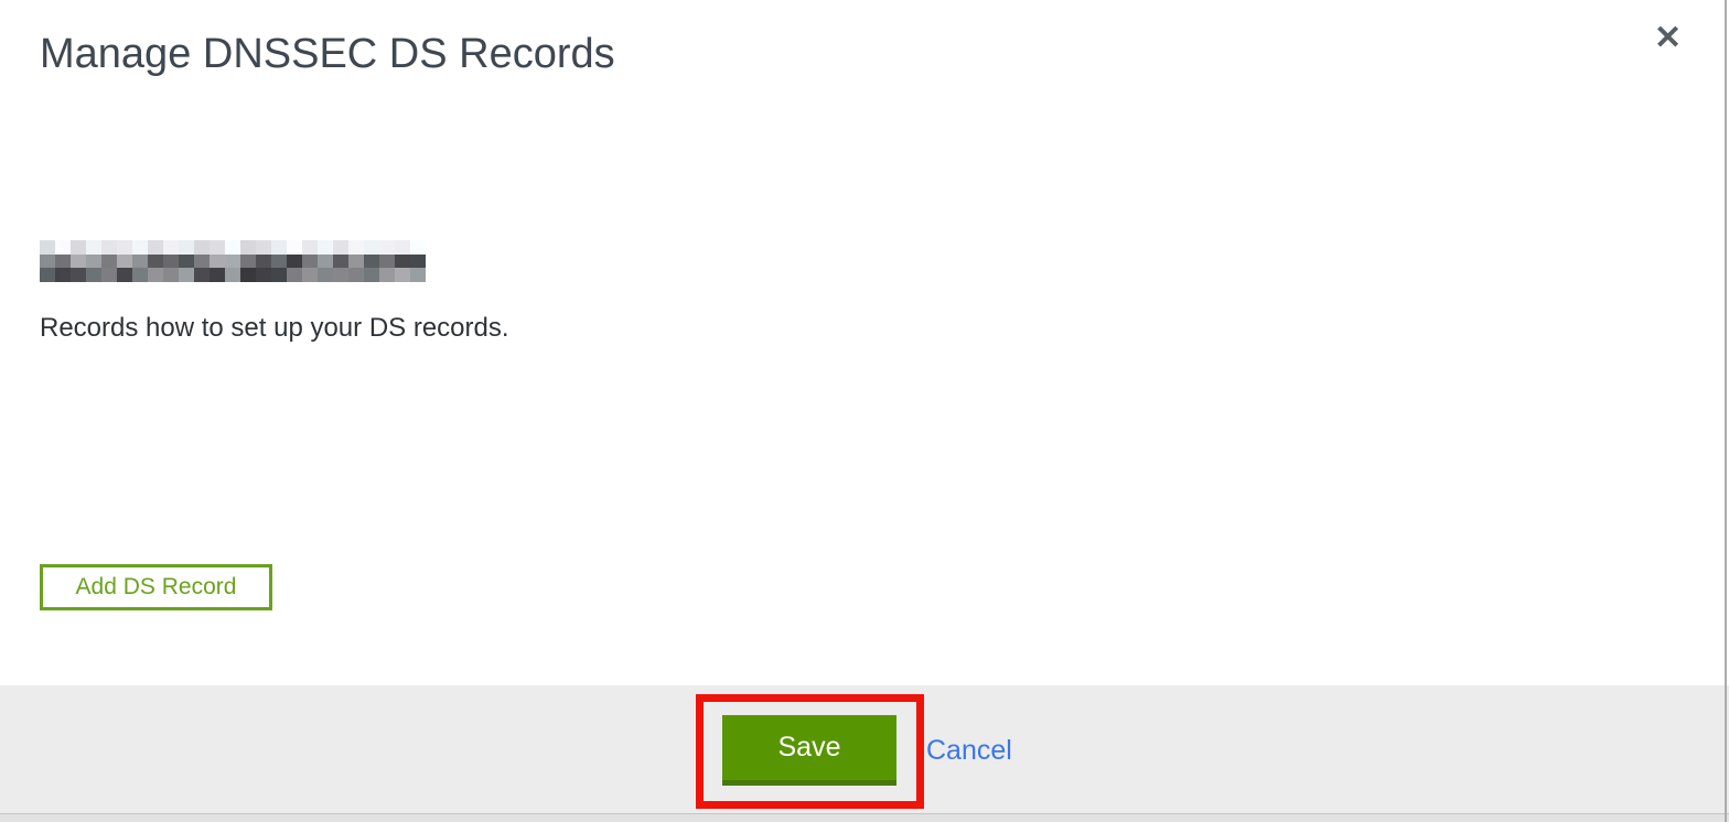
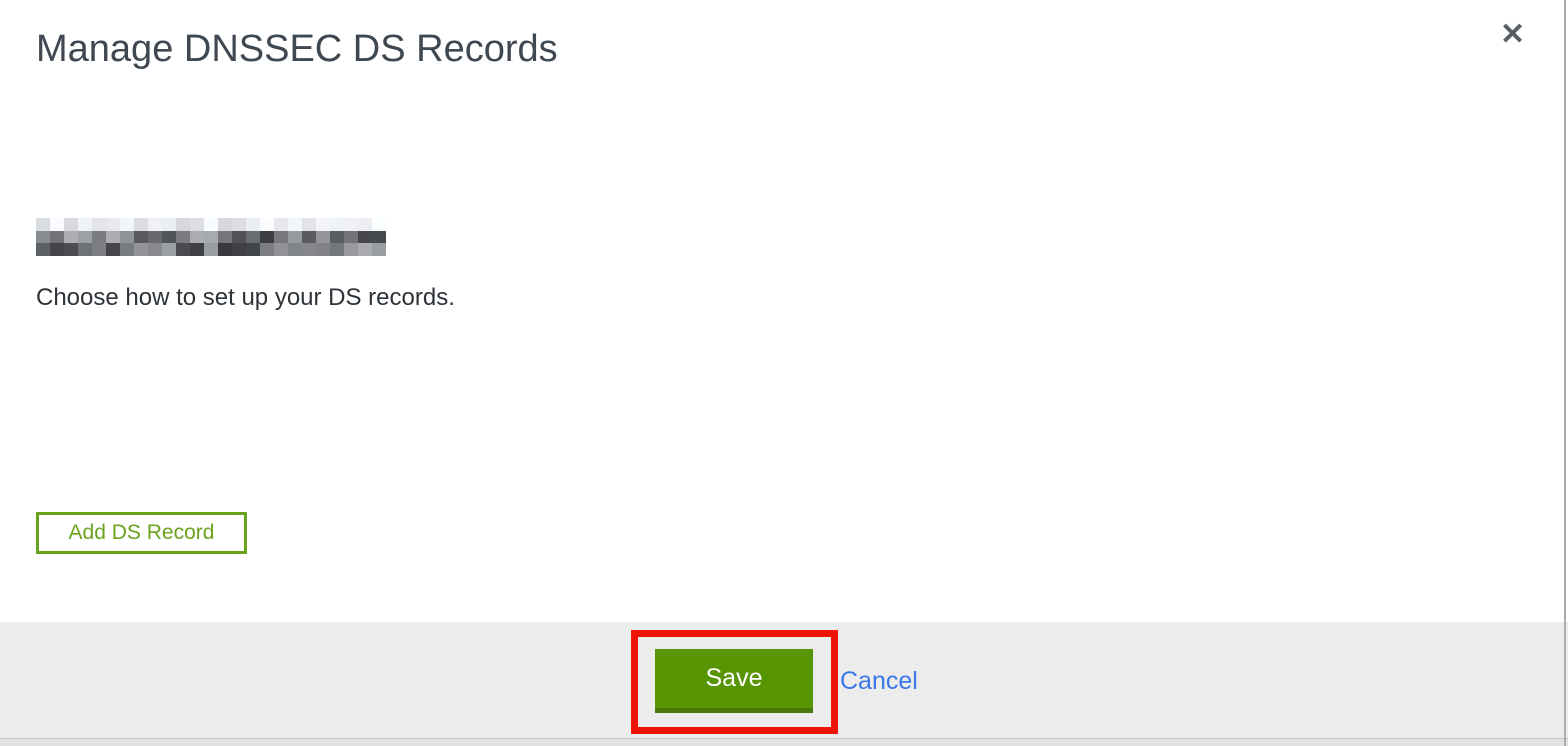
  Manage DNSSEC DS Records
  ✕
- Records how to set up your DS records.
+ Choose how to set up your DS records.
  Add DS Record
  Save
  Cancel
